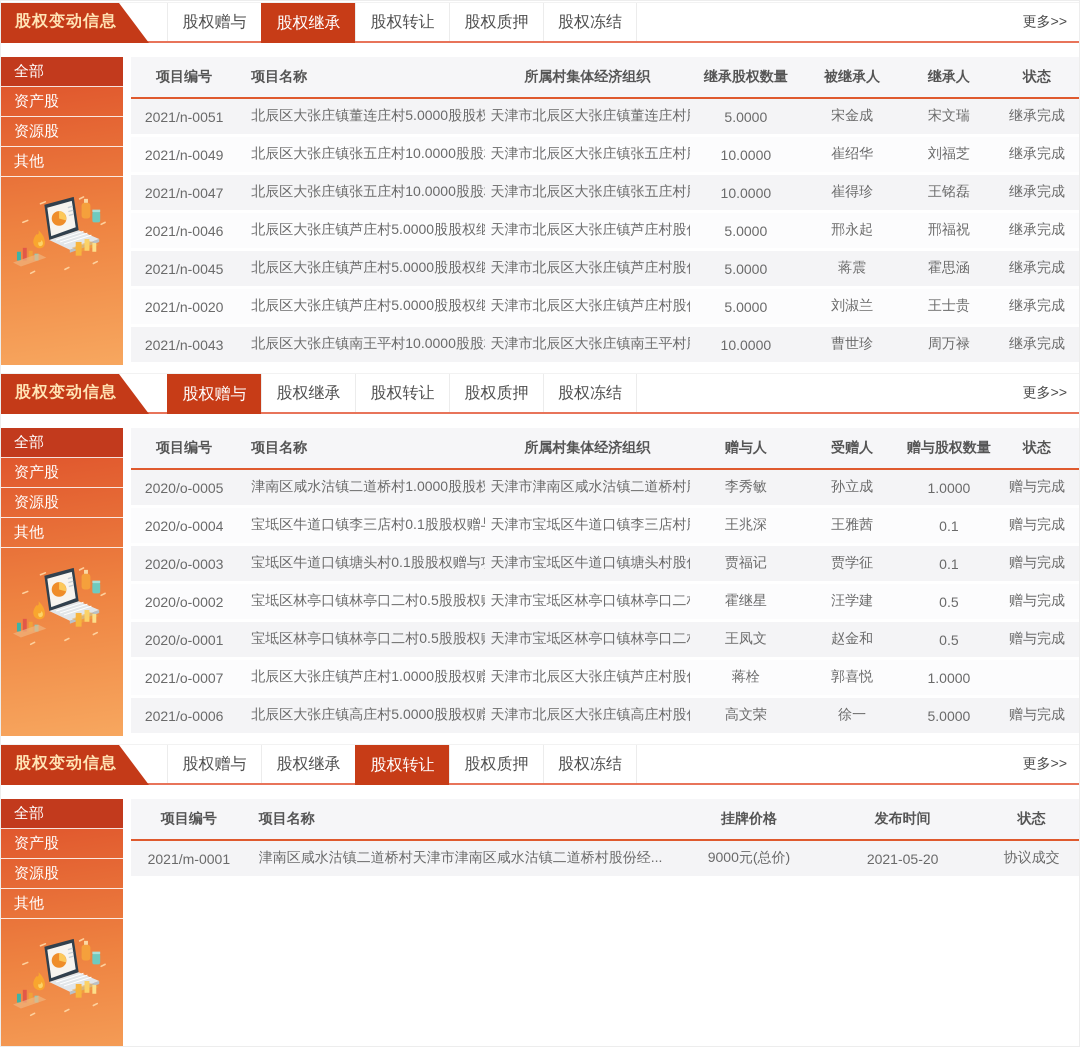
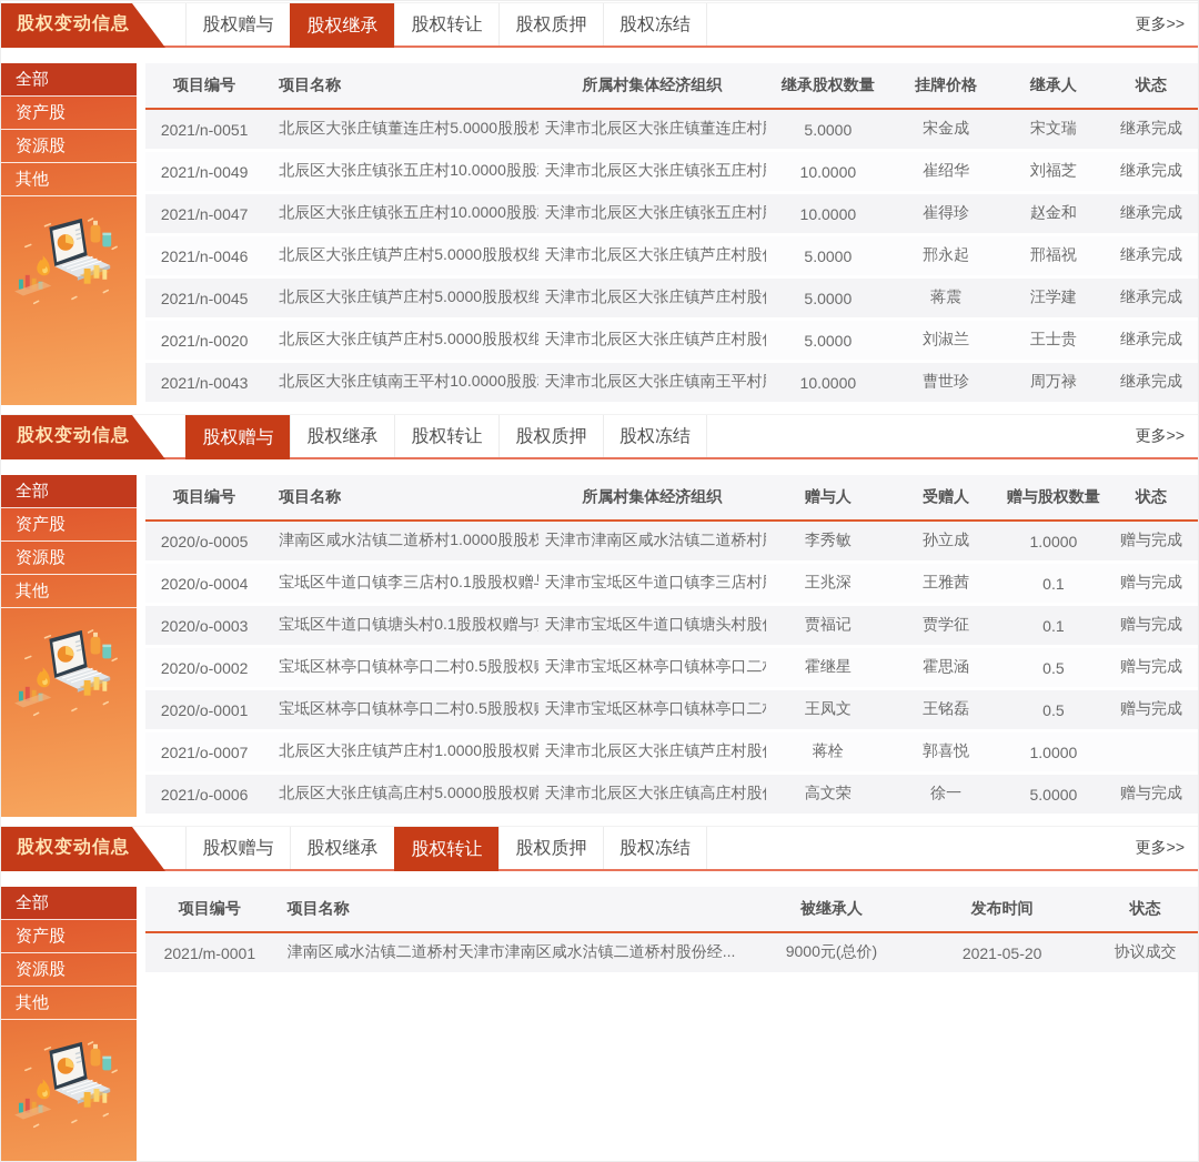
  股权变动信息
  股权赠与
  股权继承
  股权转让
  股权质押
  股权冻结
  更多>>
  全部
  资产股
  资源股
  其他
- 	项目编号	项目名称	所属村集体经济组织	继承股权数量	被继承人	继承人	状态
+ 	项目编号	项目名称	所属村集体经济组织	继承股权数量	挂牌价格	继承人	状态
  2021/n-0051	北辰区大张庄镇董连庄村5.0000股股权	天津市北辰区大张庄镇董连庄村	5.0000	宋金成	宋文瑞	继承完成
  2021/n-0049	北辰区大张庄镇张五庄村10.0000股股	天津市北辰区大张庄镇张五庄村	10.0000	崔绍华	刘福芝	继承完成
- 2021/n-0047	北辰区大张庄镇张五庄村10.0000股股	天津市北辰区大张庄镇张五庄村	10.0000	崔得珍	王铭磊	继承完成
+ 2021/n-0047	北辰区大张庄镇张五庄村10.0000股股	天津市北辰区大张庄镇张五庄村	10.0000	崔得珍	赵金和	继承完成
  2021/n-0046	北辰区大张庄镇芦庄村5.0000股股权继	天津市北辰区大张庄镇芦庄村股	5.0000	邢永起	邢福祝	继承完成
- 2021/n-0045	北辰区大张庄镇芦庄村5.0000股股权继	天津市北辰区大张庄镇芦庄村股	5.0000	蒋震	霍思涵	继承完成
+ 2021/n-0045	北辰区大张庄镇芦庄村5.0000股股权继	天津市北辰区大张庄镇芦庄村股	5.0000	蒋震	汪学建	继承完成
  2021/n-0020	北辰区大张庄镇芦庄村5.0000股股权继	天津市北辰区大张庄镇芦庄村股	5.0000	刘淑兰	王士贵	继承完成
  2021/n-0043	北辰区大张庄镇南王平村10.0000股股	天津市北辰区大张庄镇南王平村	10.0000	曹世珍	周万禄	继承完成
  股权变动信息
  股权赠与
  股权继承
  股权转让
  股权质押
  股权冻结
  更多>>
  全部
  资产股
  资源股
  其他
  	项目编号	项目名称	所属村集体经济组织	赠与人	受赠人	赠与股权数量	状态
  2020/o-0005	津南区咸水沽镇二道桥村1.0000股股权	天津市津南区咸水沽镇二道桥村	李秀敏	孙立成	1.0000	赠与完成
  2020/o-0004	宝坻区牛道口镇李三店村0.1股股权赠	天津市宝坻区牛道口镇李三店村	王兆深	王雅茜	0.1	赠与完成
  2020/o-0003	宝坻区牛道口镇塘头村0.1股股权赠与	天津市宝坻区牛道口镇塘头村股	贾福记	贾学征	0.1	赠与完成
- 2020/o-0002	宝坻区林亭口镇林亭口二村0.5股股权	天津市宝坻区林亭口镇林亭口二	霍继星	汪学建	0.5	赠与完成
+ 2020/o-0002	宝坻区林亭口镇林亭口二村0.5股股权	天津市宝坻区林亭口镇林亭口二	霍继星	霍思涵	0.5	赠与完成
- 2020/o-0001	宝坻区林亭口镇林亭口二村0.5股股权	天津市宝坻区林亭口镇林亭口二	王凤文	赵金和	0.5	赠与完成
+ 2020/o-0001	宝坻区林亭口镇林亭口二村0.5股股权	天津市宝坻区林亭口镇林亭口二	王凤文	王铭磊	0.5	赠与完成
  2021/o-0007	北辰区大张庄镇芦庄村1.0000股股权赠	天津市北辰区大张庄镇芦庄村股	蒋栓	郭喜悦	1.0000
  2021/o-0006	北辰区大张庄镇高庄村5.0000股股权赠	天津市北辰区大张庄镇高庄村股	高文荣	徐一	5.0000	赠与完成
  股权变动信息
  股权赠与
  股权继承
  股权转让
  股权质押
  股权冻结
  更多>>
  全部
  资产股
  资源股
  其他
- 	项目编号	项目名称	挂牌价格	发布时间	状态
+ 	项目编号	项目名称	被继承人	发布时间	状态
  2021/m-0001	津南区咸水沽镇二道桥村天津市津南区咸水沽镇二道桥村股份经...	9000元(总价)	2021-05-20	协议成交
